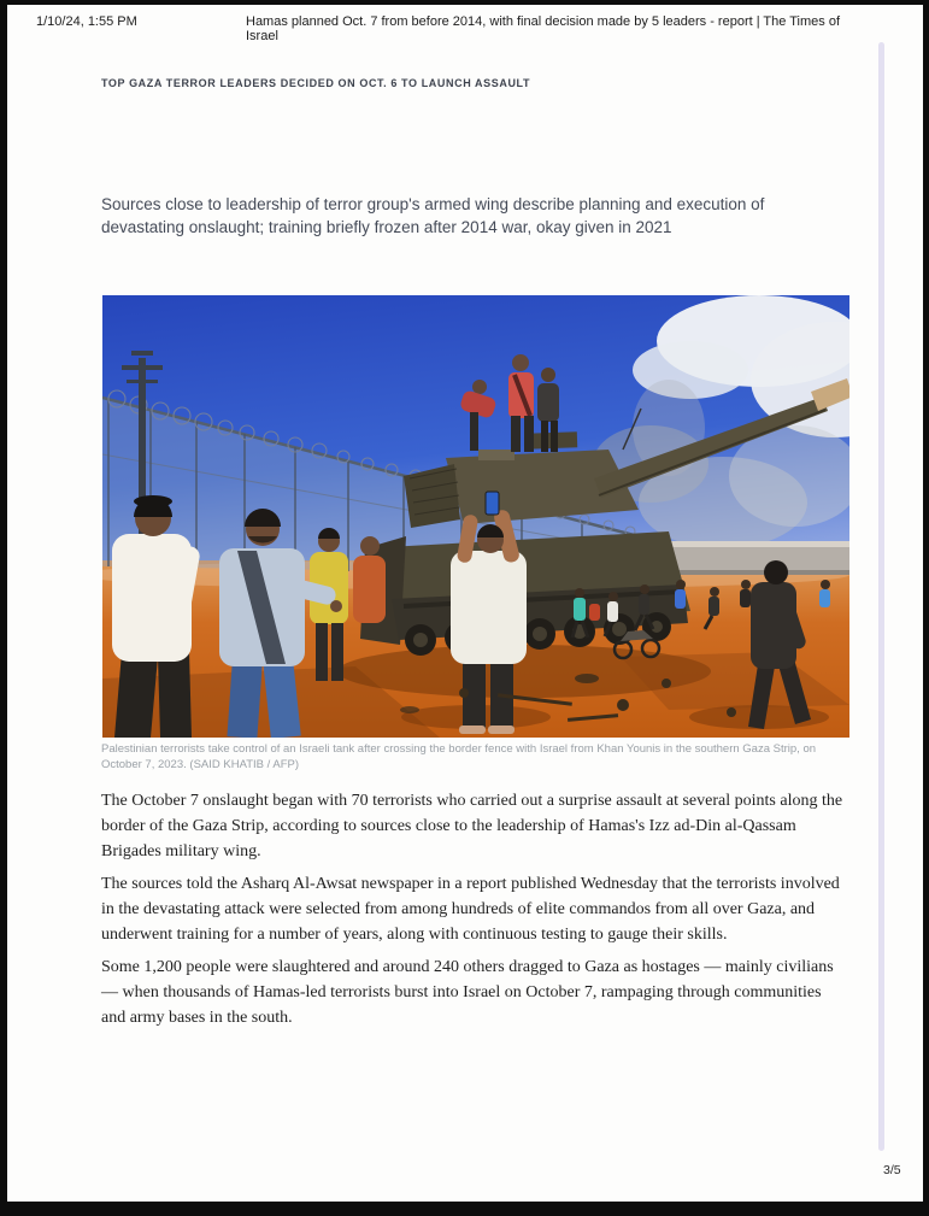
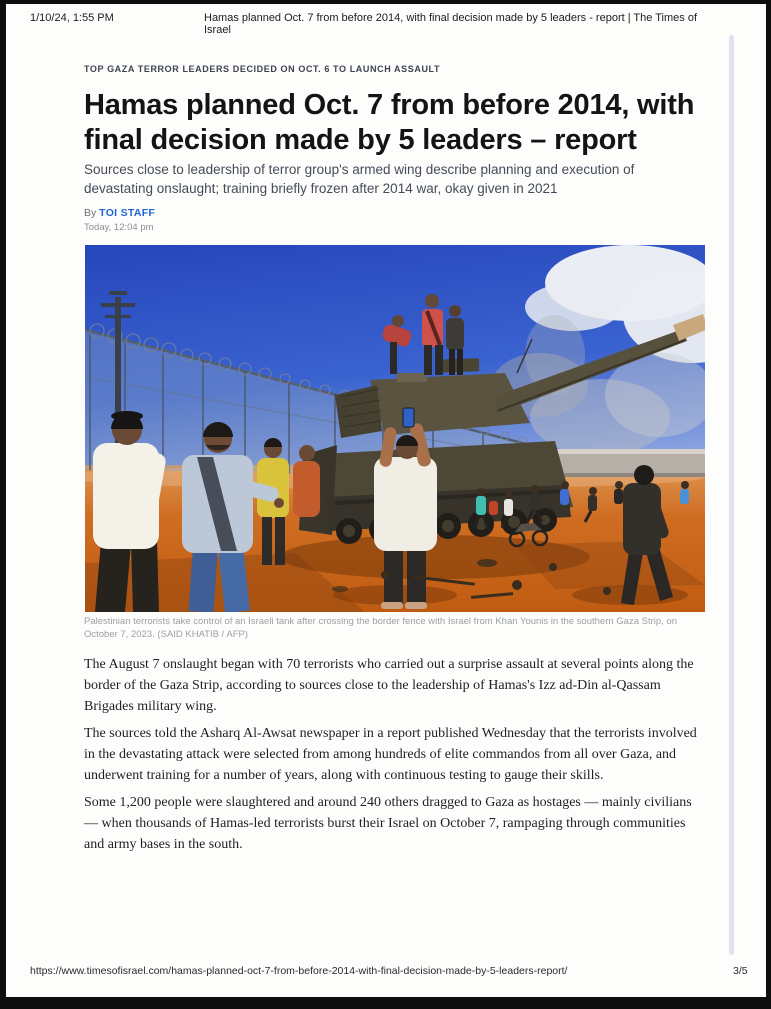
  1/10/24, 1:55 PM
  Hamas planned Oct. 7 from before 2014, with final decision made by 5 leaders - report | The Times of Israel
  TOP GAZA TERROR LEADERS DECIDED ON OCT. 6 TO LAUNCH ASSAULT
+ Hamas planned Oct. 7 from before 2014, with final decision made by 5 leaders – report
  Sources close to leadership of terror group's armed wing describe planning and execution of devastating onslaught; training briefly frozen after 2014 war, okay given in 2021
+ By TOI STAFF
+ Today, 12:04 pm
  Palestinian terrorists take control of an Israeli tank after crossing the border fence with Israel from Khan Younis in the southern Gaza Strip, on October 7, 2023. (SAID KHATIB / AFP)
- The October 7 onslaught began with 70 terrorists who carried out a surprise assault at several points along the border of the Gaza Strip, according to sources close to the leadership of Hamas's Izz ad-Din al-Qassam Brigades military wing.
+ The August 7 onslaught began with 70 terrorists who carried out a surprise assault at several points along the border of the Gaza Strip, according to sources close to the leadership of Hamas's Izz ad-Din al-Qassam Brigades military wing.
  The sources told the Asharq Al-Awsat newspaper in a report published Wednesday that the terrorists involved in the devastating attack were selected from among hundreds of elite commandos from all over Gaza, and underwent training for a number of years, along with continuous testing to gauge their skills.
- Some 1,200 people were slaughtered and around 240 others dragged to Gaza as hostages — mainly civilians — when thousands of Hamas-led terrorists burst into Israel on October 7, rampaging through communities and army bases in the south.
+ Some 1,200 people were slaughtered and around 240 others dragged to Gaza as hostages — mainly civilians — when thousands of Hamas-led terrorists burst their Israel on October 7, rampaging through communities and army bases in the south.
+ https://www.timesofisrael.com/hamas-planned-oct-7-from-before-2014-with-final-decision-made-by-5-leaders-report/
  3/5
